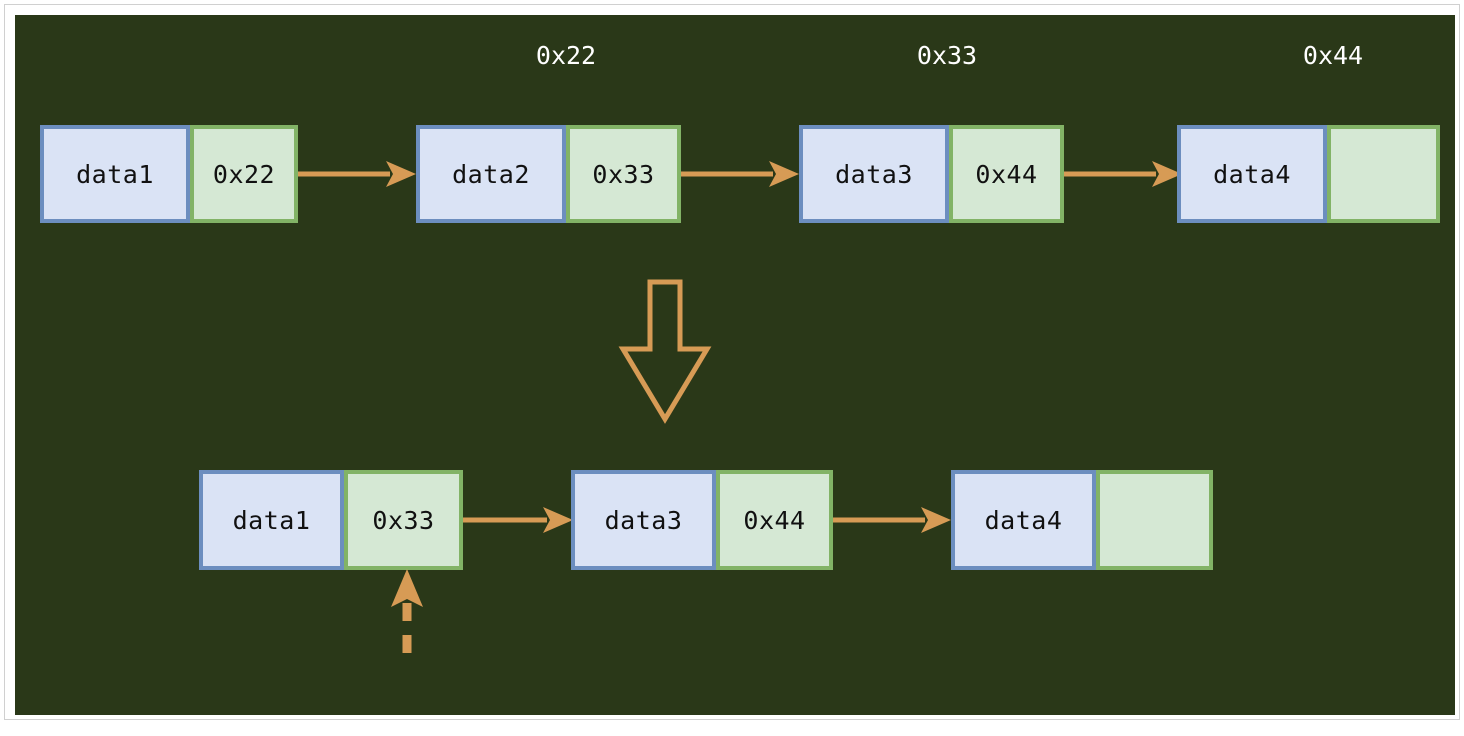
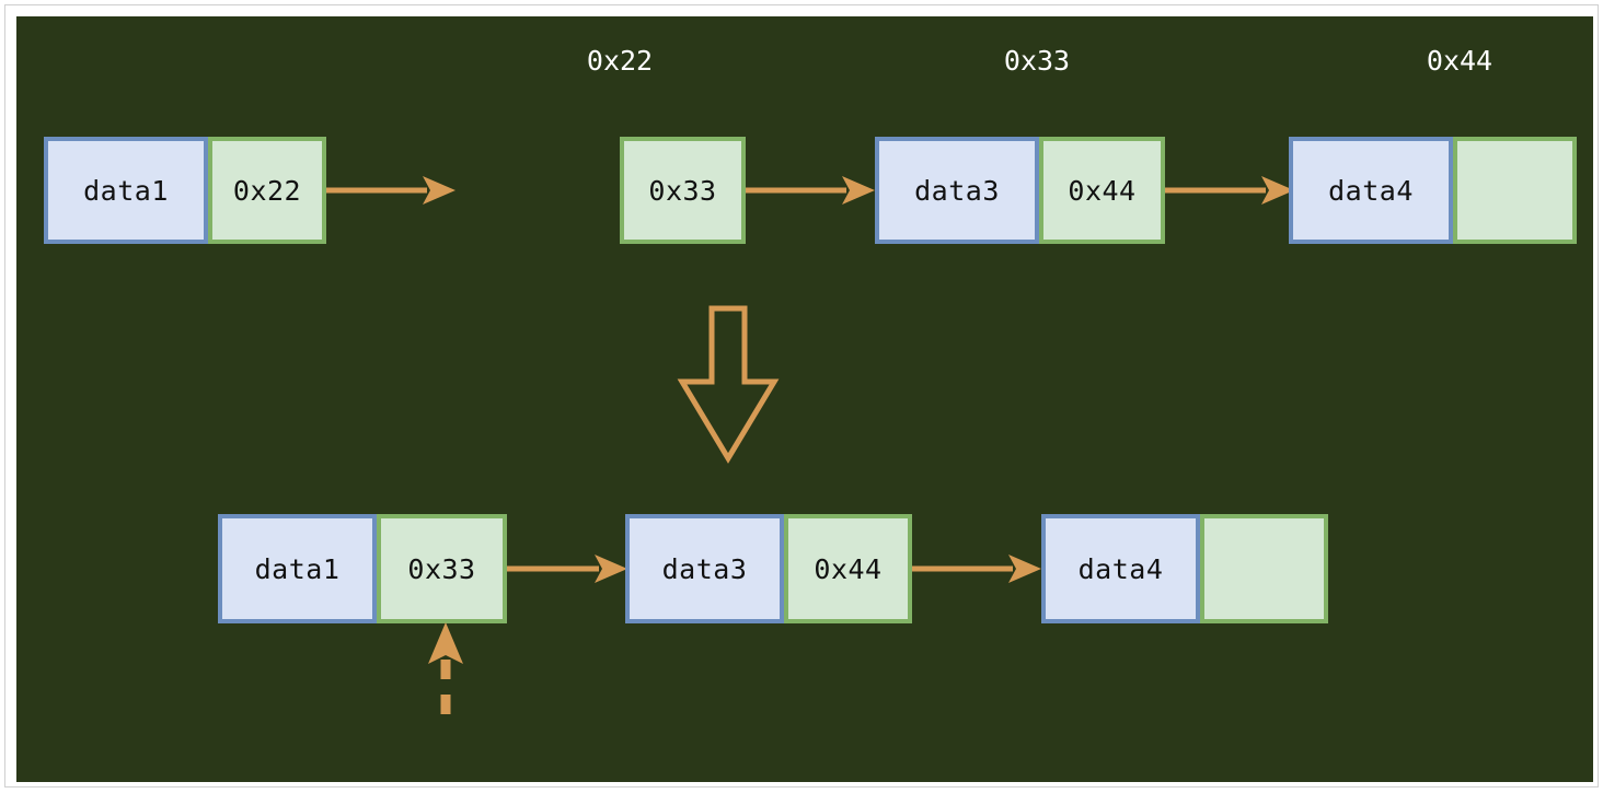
  0x22
  0x33
  0x44
  data1
  0x22
- data2
  0x33
  data3
  0x44
  data4
  data1
  0x33
  data3
  0x44
  data4
